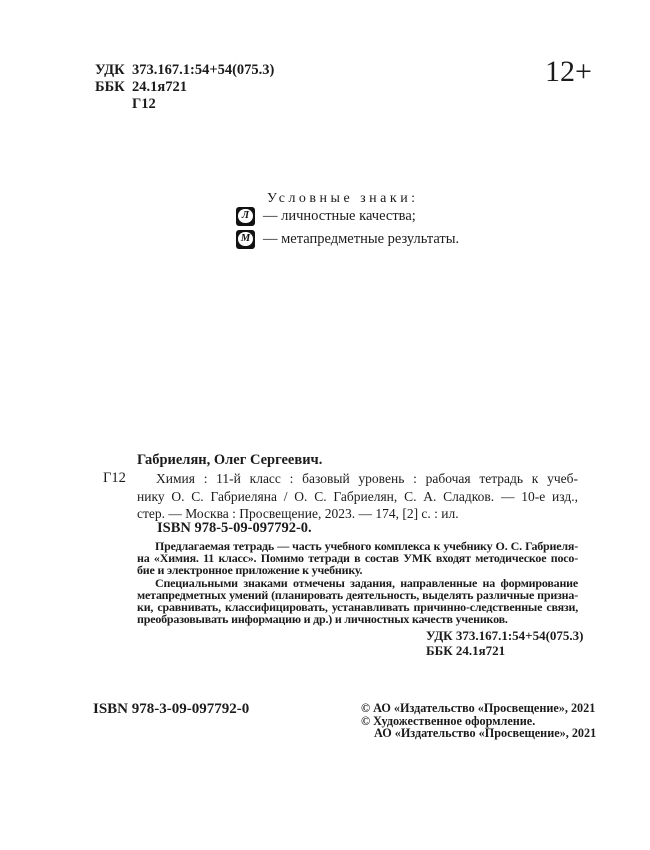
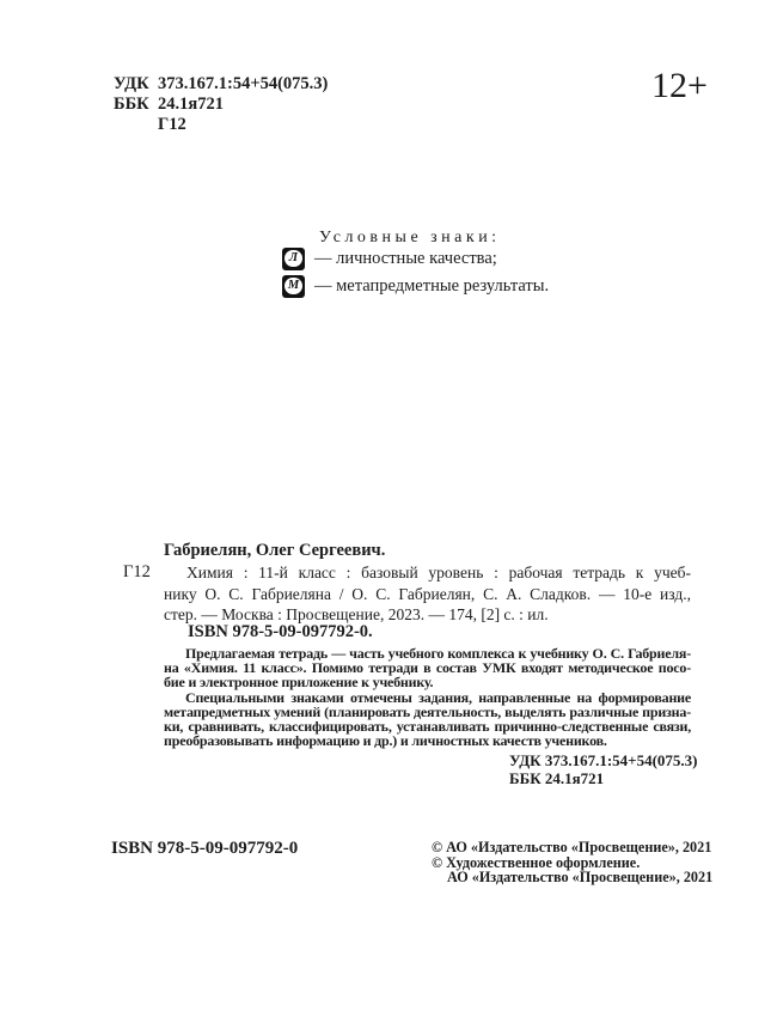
  УДК
  373.167.1:54+54(075.3)
  ББК
  24.1я721
  Г12
  12+
  Условные знаки:
  Л
  — личностные качества;
  М
  — метапредметные результаты.
  Габриелян, Олег Сергеевич.
  Г12
  Химия : 11-й класс : базовый уровень : рабочая тетрадь к учеб-
  нику О. С. Габриеляна / О. С. Габриелян, С. А. Сладков. — 10-е изд.,
  стер. — Москва : Просвещение, 2023. — 174, [2] с. : ил.
  ISBN 978-5-09-097792-0.
  Предлагаемая тетрадь — часть учебного комплекса к учебнику О. С. Габриеля-
  на «Химия. 11 класс». Помимо тетради в состав УМК входят методическое посо-
  бие и электронное приложение к учебнику.
  Специальными знаками отмечены задания, направленные на формирование
  метапредметных умений (планировать деятельность, выделять различные призна-
  ки, сравнивать, классифицировать, устанавливать причинно-следственные связи,
  преобразовывать информацию и др.) и личностных качеств учеников.
  УДК 373.167.1:54+54(075.3)
  ББК 24.1я721
- ISBN 978-3-09-097792-0
+ ISBN 978-5-09-097792-0
  © АО «Издательство «Просвещение», 2021
  © Художественное оформление.
  АО «Издательство «Просвещение», 2021
